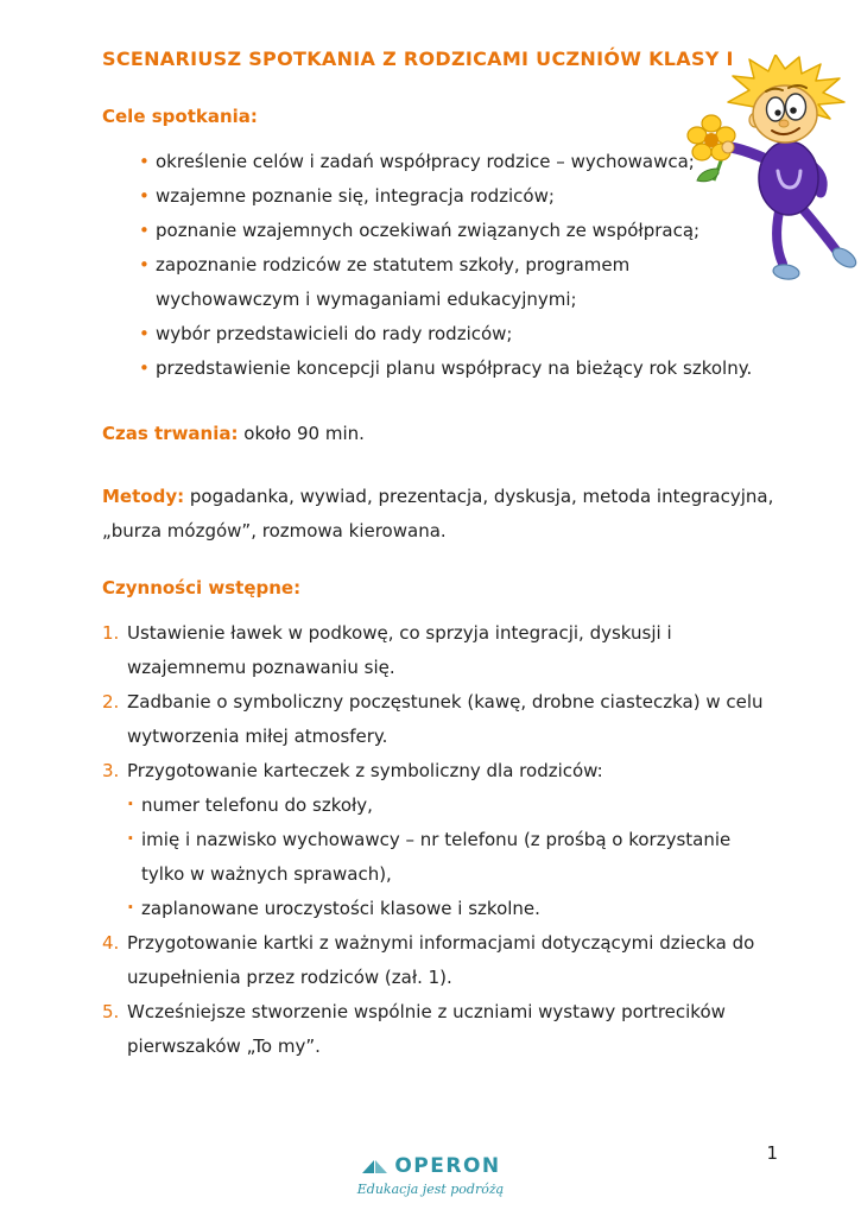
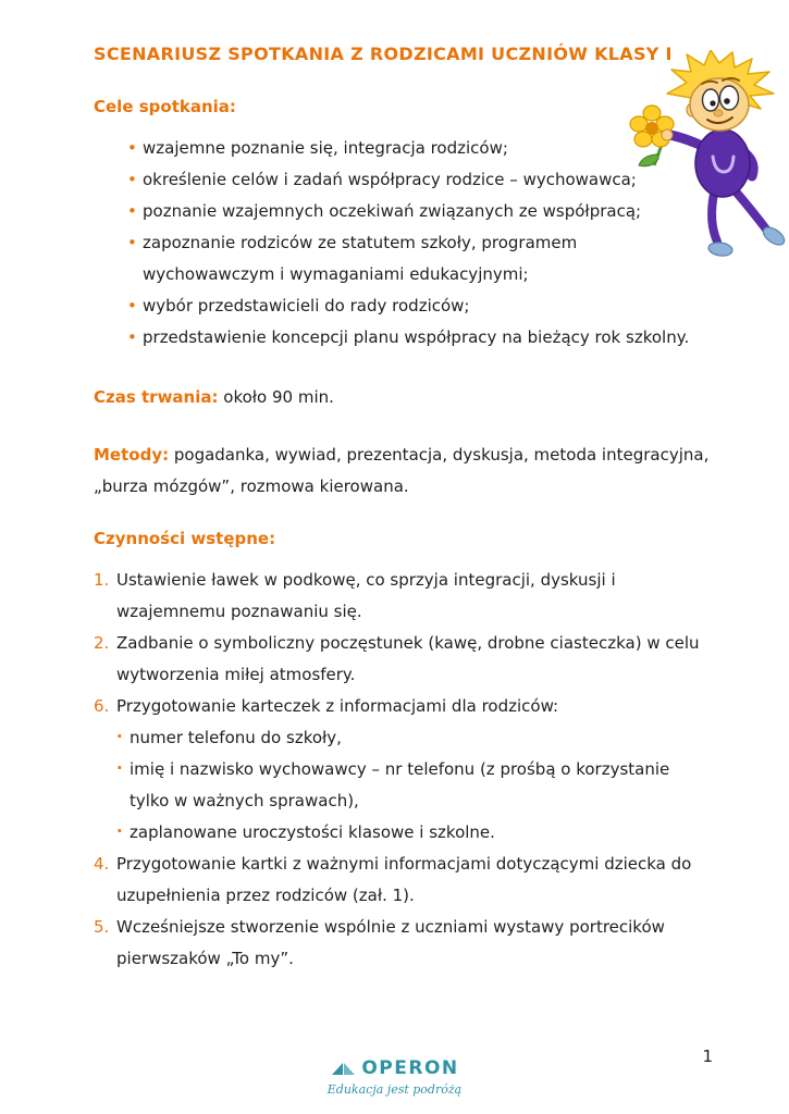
  SCENARIUSZ SPOTKANIA Z RODZICAMI UCZNIÓW KLASY I
  Cele spotkania:
  •
- określenie celów i zadań współpracy rodzice – wychowawca;
+ wzajemne poznanie się, integracja rodziców;
  •
- wzajemne poznanie się, integracja rodziców;
+ określenie celów i zadań współpracy rodzice – wychowawca;
  •
  poznanie wzajemnych oczekiwań związanych ze współpracą;
  •
  zapoznanie rodziców ze statutem szkoły, programem wychowawczym i wymaganiami edukacyjnymi;
  •
  wybór przedstawicieli do rady rodziców;
  •
  przedstawienie koncepcji planu współpracy na bieżący rok szkolny.
  Czas trwania: około 90 min.
  Metody: pogadanka, wywiad, prezentacja, dyskusja, metoda integracyjna, „burza mózgów”, rozmowa kierowana.
  Czynności wstępne:
  1.
  Ustawienie ławek w podkowę, co sprzyja integracji, dyskusji i wzajemnemu poznawaniu się.
  2.
  Zadbanie o symboliczny poczęstunek (kawę, drobne ciasteczka) w celu wytworzenia miłej atmosfery.
- 3.
+ 6.
- Przygotowanie karteczek z symboliczny dla rodziców:
+ Przygotowanie karteczek z informacjami dla rodziców:
  ·
  numer telefonu do szkoły,
  ·
  imię i nazwisko wychowawcy – nr telefonu (z prośbą o korzystanie tylko w ważnych sprawach),
  ·
  zaplanowane uroczystości klasowe i szkolne.
  4.
  Przygotowanie kartki z ważnymi informacjami dotyczącymi dziecka do uzupełnienia przez rodziców (zał. 1).
  5.
  Wcześniejsze stworzenie wspólnie z uczniami wystawy portrecików pierwszaków „To my”.
  OPERON
  Edukacja jest podróżą
  1
